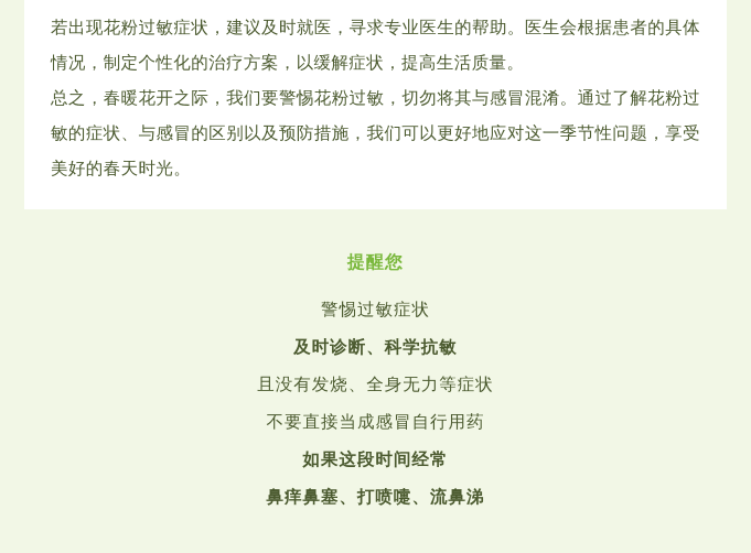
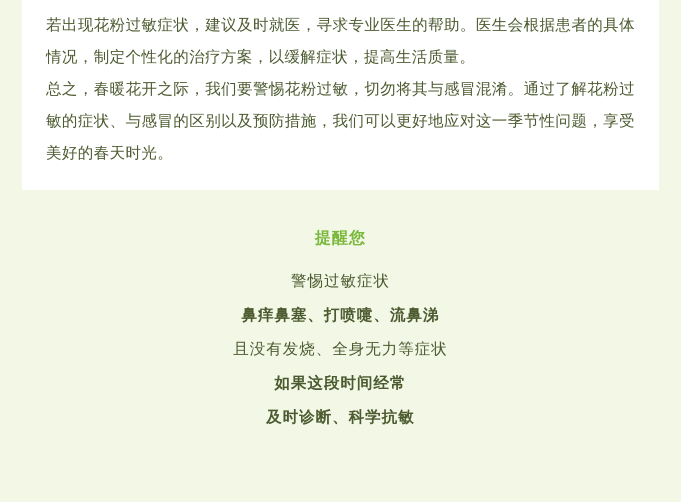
  若出现花粉过敏症状，建议及时就医，寻求专业医生的帮助。医生会根据患者的具体情况，制定个性化的治疗方案，以缓解症状，提高生活质量。
  总之，春暖花开之际，我们要警惕花粉过敏，切勿将其与感冒混淆。通过了解花粉过敏的症状、与感冒的区别以及预防措施，我们可以更好地应对这一季节性问题，享受美好的春天时光。
  提醒您
  警惕过敏症状
- 及时诊断、科学抗敏
+ 鼻痒鼻塞、打喷嚏、流鼻涕
  且没有发烧、全身无力等症状
- 不要直接当成感冒自行用药
  如果这段时间经常
- 鼻痒鼻塞、打喷嚏、流鼻涕
+ 及时诊断、科学抗敏
